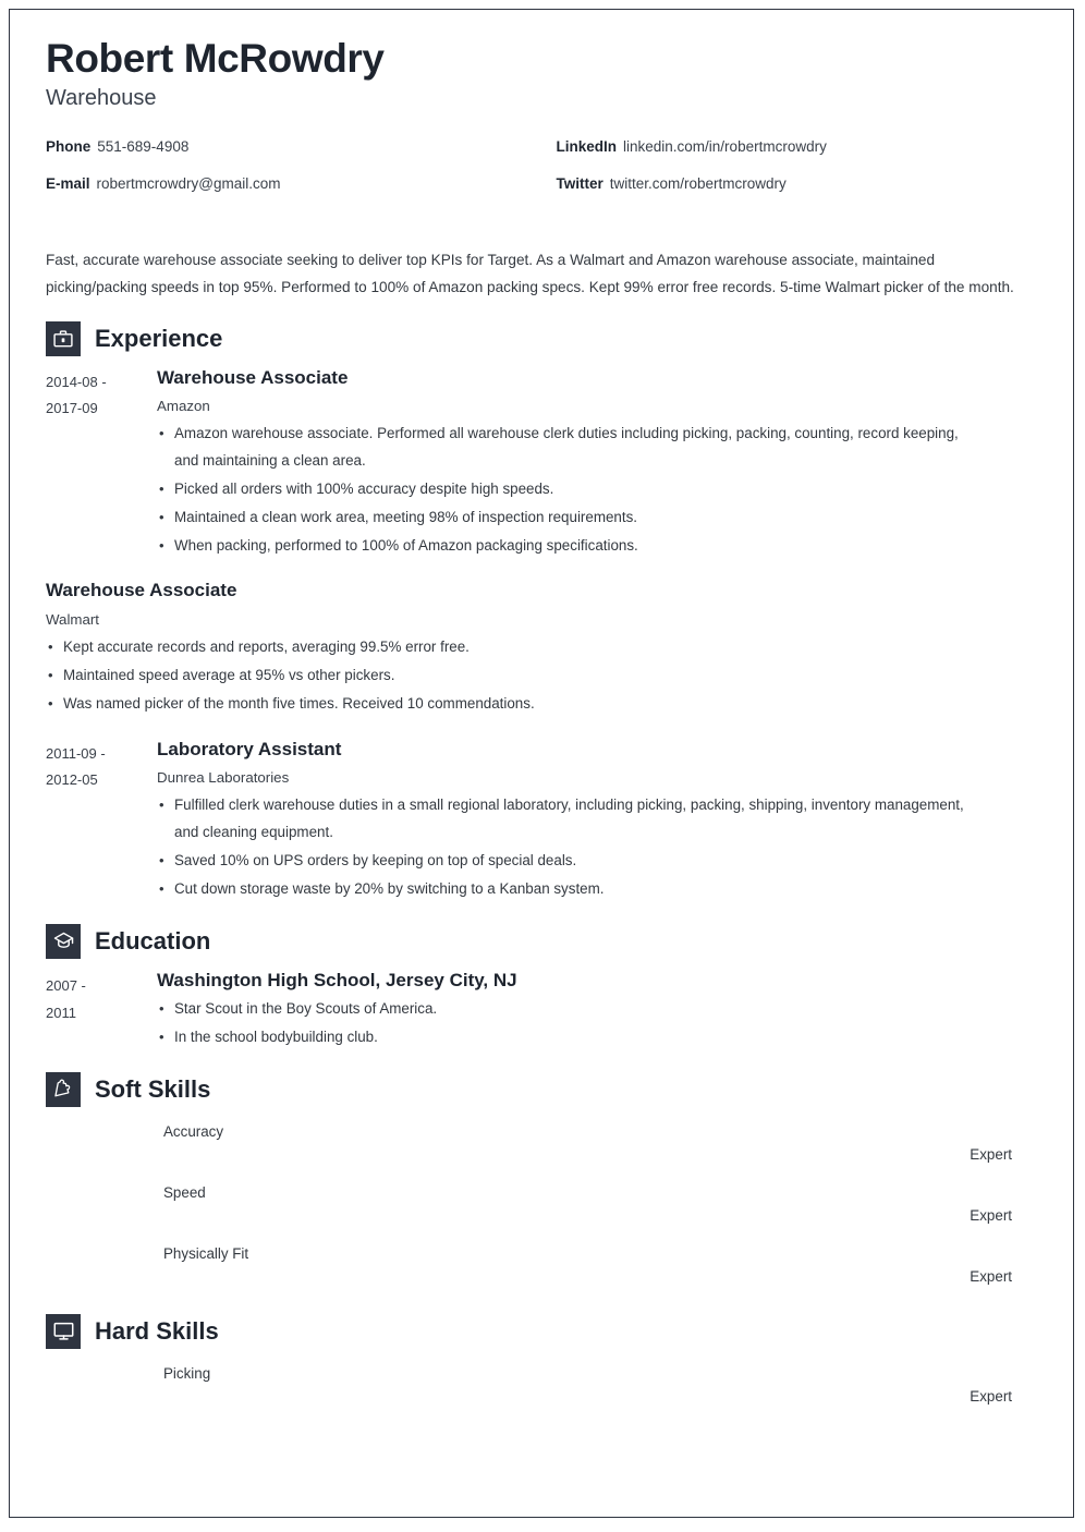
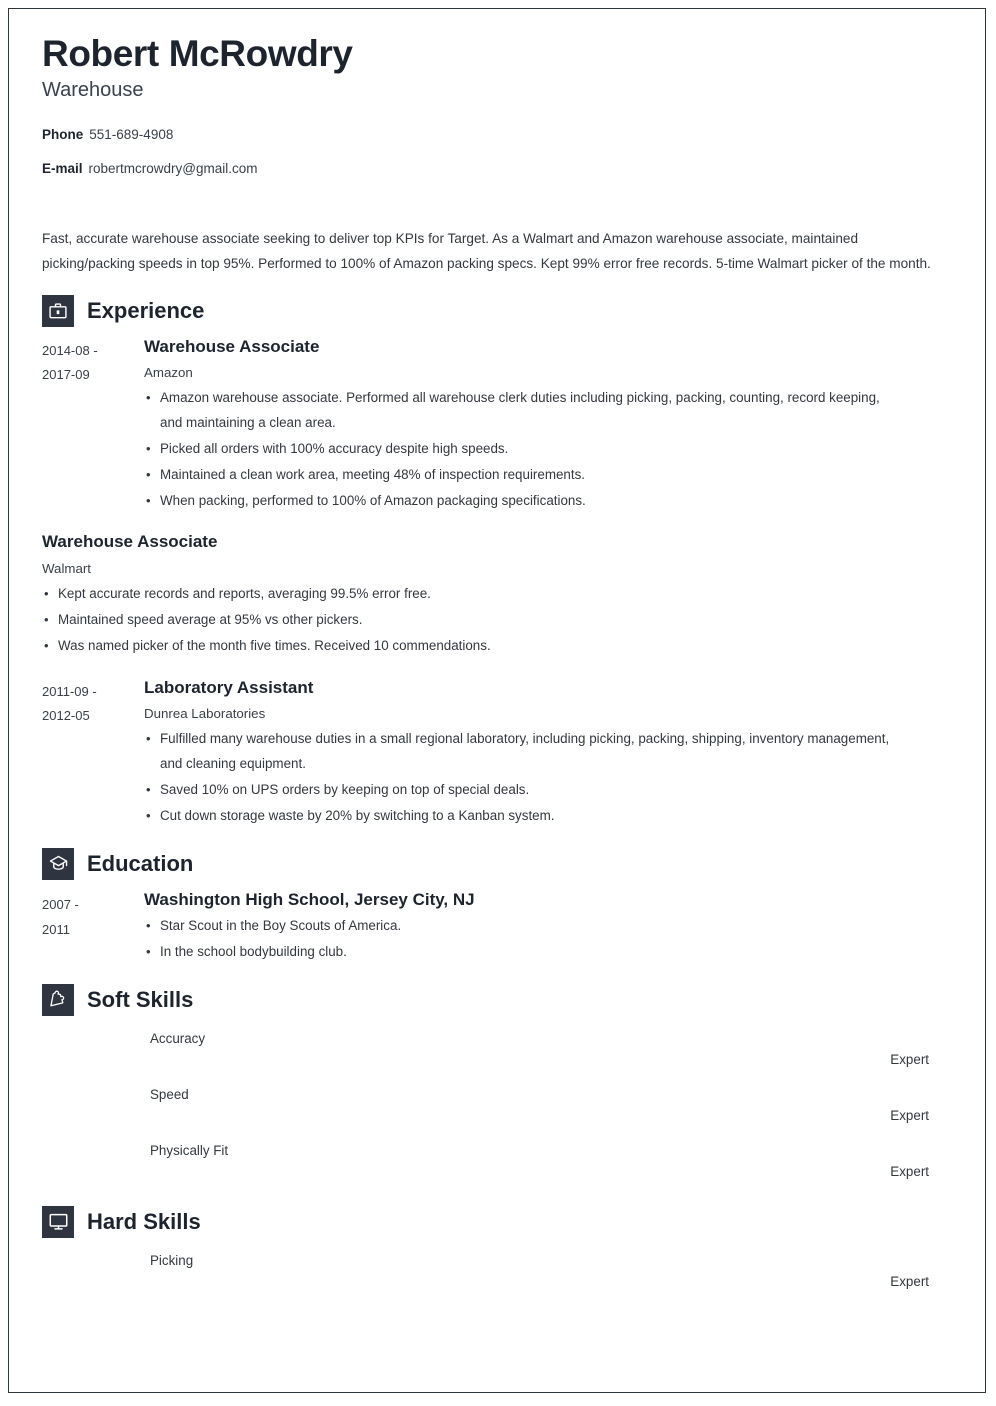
  Robert McRowdry
  Warehouse
  Phone 551-689-4908
  E-mail robertmcrowdry@gmail.com
- LinkedIn linkedin.com/in/robertmcrowdry
- Twitter twitter.com/robertmcrowdry
  Fast, accurate warehouse associate seeking to deliver top KPIs for Target. As a Walmart and Amazon warehouse associate, maintained picking/packing speeds in top 95%. Performed to 100% of Amazon packing specs. Kept 99% error free records. 5-time Walmart picker of the month.
  Experience
  2014-08 -
  2017-09
  Warehouse Associate
  Amazon
  Amazon warehouse associate. Performed all warehouse clerk duties including picking, packing, counting, record keeping, and maintaining a clean area.
  Picked all orders with 100% accuracy despite high speeds.
- Maintained a clean work area, meeting 98% of inspection requirements.
+ Maintained a clean work area, meeting 48% of inspection requirements.
  When packing, performed to 100% of Amazon packaging specifications.
  Warehouse Associate
  Walmart
  Kept accurate records and reports, averaging 99.5% error free.
  Maintained speed average at 95% vs other pickers.
  Was named picker of the month five times. Received 10 commendations.
  2011-09 -
  2012-05
  Laboratory Assistant
  Dunrea Laboratories
- Fulfilled clerk warehouse duties in a small regional laboratory, including picking, packing, shipping, inventory management, and cleaning equipment.
+ Fulfilled many warehouse duties in a small regional laboratory, including picking, packing, shipping, inventory management, and cleaning equipment.
  Saved 10% on UPS orders by keeping on top of special deals.
  Cut down storage waste by 20% by switching to a Kanban system.
  Education
  2007 -
  2011
  Washington High School, Jersey City, NJ
  Star Scout in the Boy Scouts of America.
  In the school bodybuilding club.
  Soft Skills
  Accuracy
  Expert
  Speed
  Expert
  Physically Fit
  Expert
  Hard Skills
  Picking
  Expert
